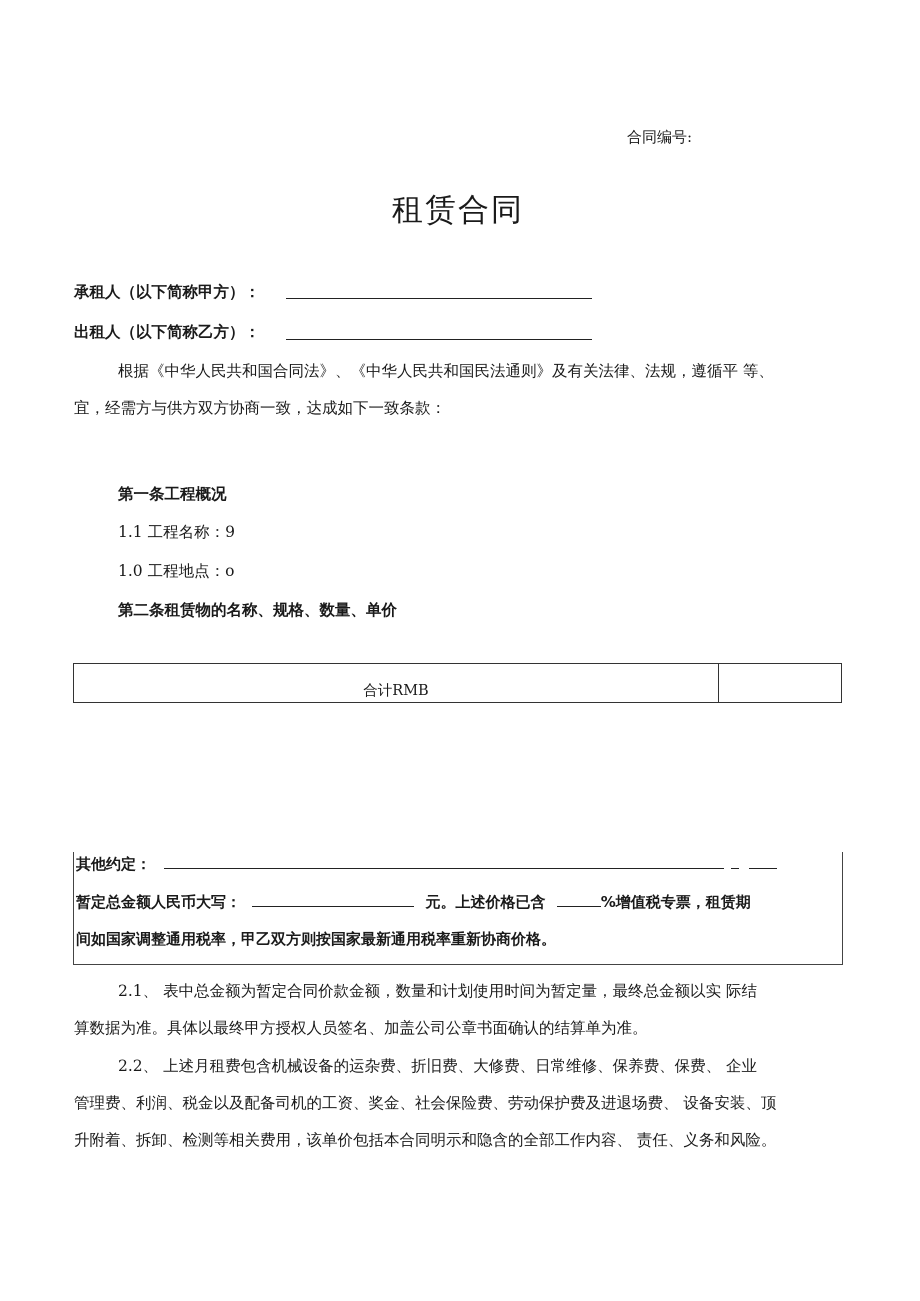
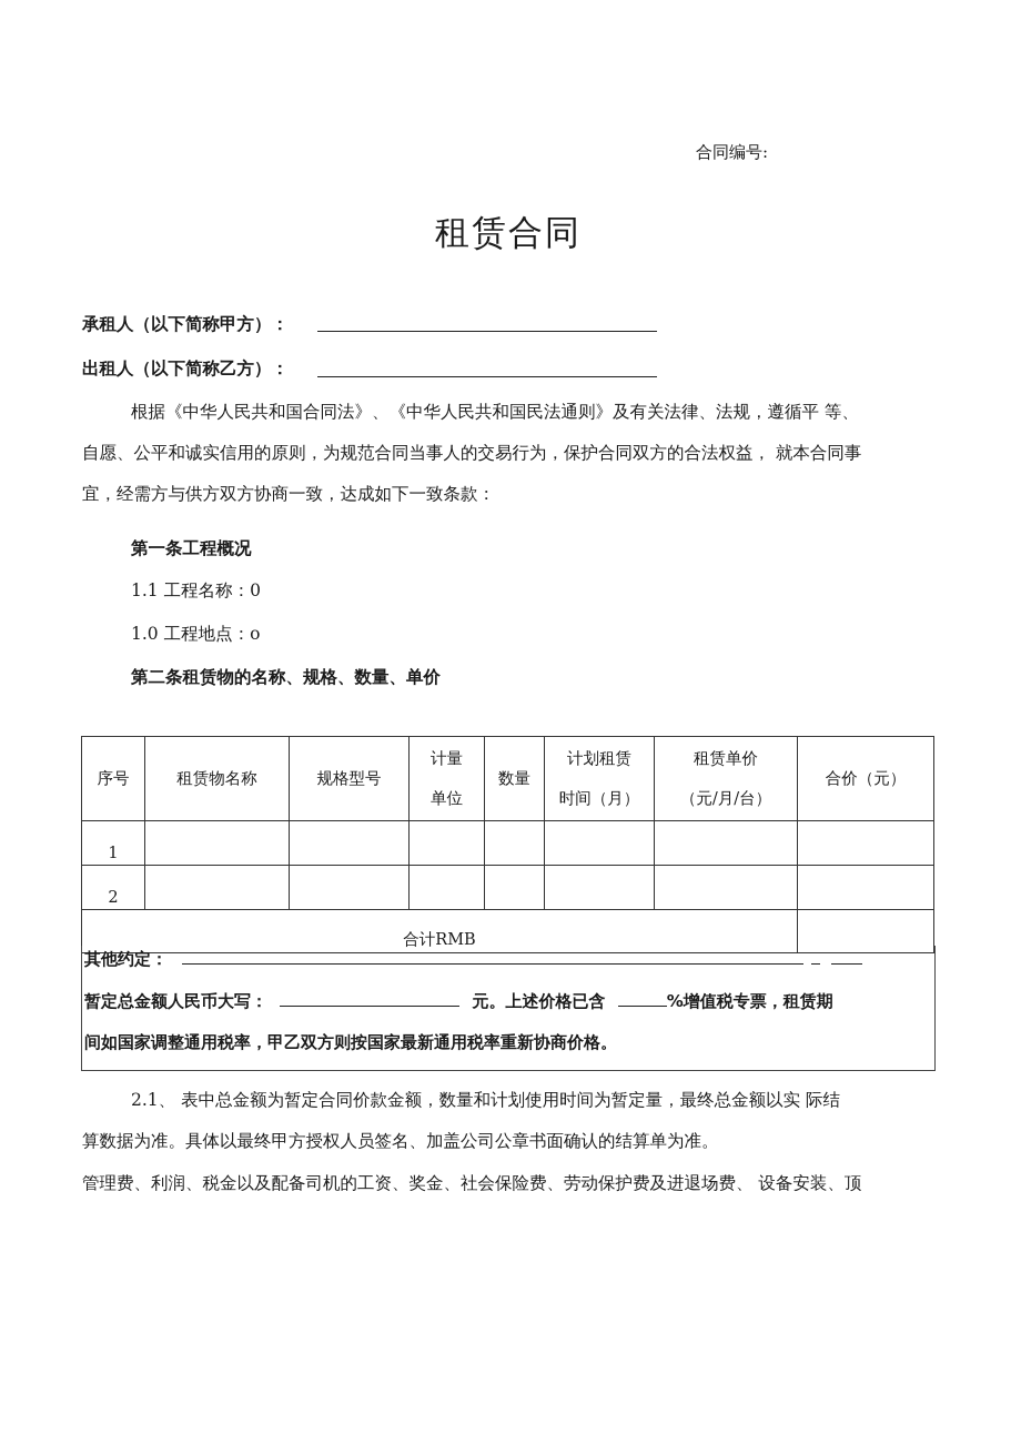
  合同编号:
  租赁合同
  承租人（以下简称甲方）：
  出租人（以下简称乙方）：
  根据《中华人民共和国合同法》、《中华人民共和国民法通则》及有关法律、法规，遵循平 等、
+ 自愿、公平和诚实信用的原则，为规范合同当事人的交易行为，保护合同双方的合法权益， 就本合同事
  宜，经需方与供方双方协商一致，达成如下一致条款：
  第一条工程概况
- 1.1 工程名称：9
+ 1.1 工程名称：0
  1.0 工程地点：o
  第二条租赁物的名称、规格、数量、单价
+ 序号	租赁物名称	规格型号	计量单位	数量	计划租赁时间（月）	租赁单价（元/月/台）	合价（元）
+ 1
+ 2
  合计RMB
  其他约定：
  暂定总金额人民币大写： 元。上述价格已含 %增值税专票，租赁期
  间如国家调整通用税率，甲乙双方则按国家最新通用税率重新协商价格。
  2.1、 表中总金额为暂定合同价款金额，数量和计划使用时间为暂定量，最终总金额以实 际结
  算数据为准。具体以最终甲方授权人员签名、加盖公司公章书面确认的结算单为准。
- 2.2、 上述月租费包含机械设备的运杂费、折旧费、大修费、日常维修、保养费、保费、 企业
  管理费、利润、税金以及配备司机的工资、奖金、社会保险费、劳动保护费及进退场费、 设备安装、顶
- 升附着、拆卸、检测等相关费用，该单价包括本合同明示和隐含的全部工作内容、 责任、义务和风险。
